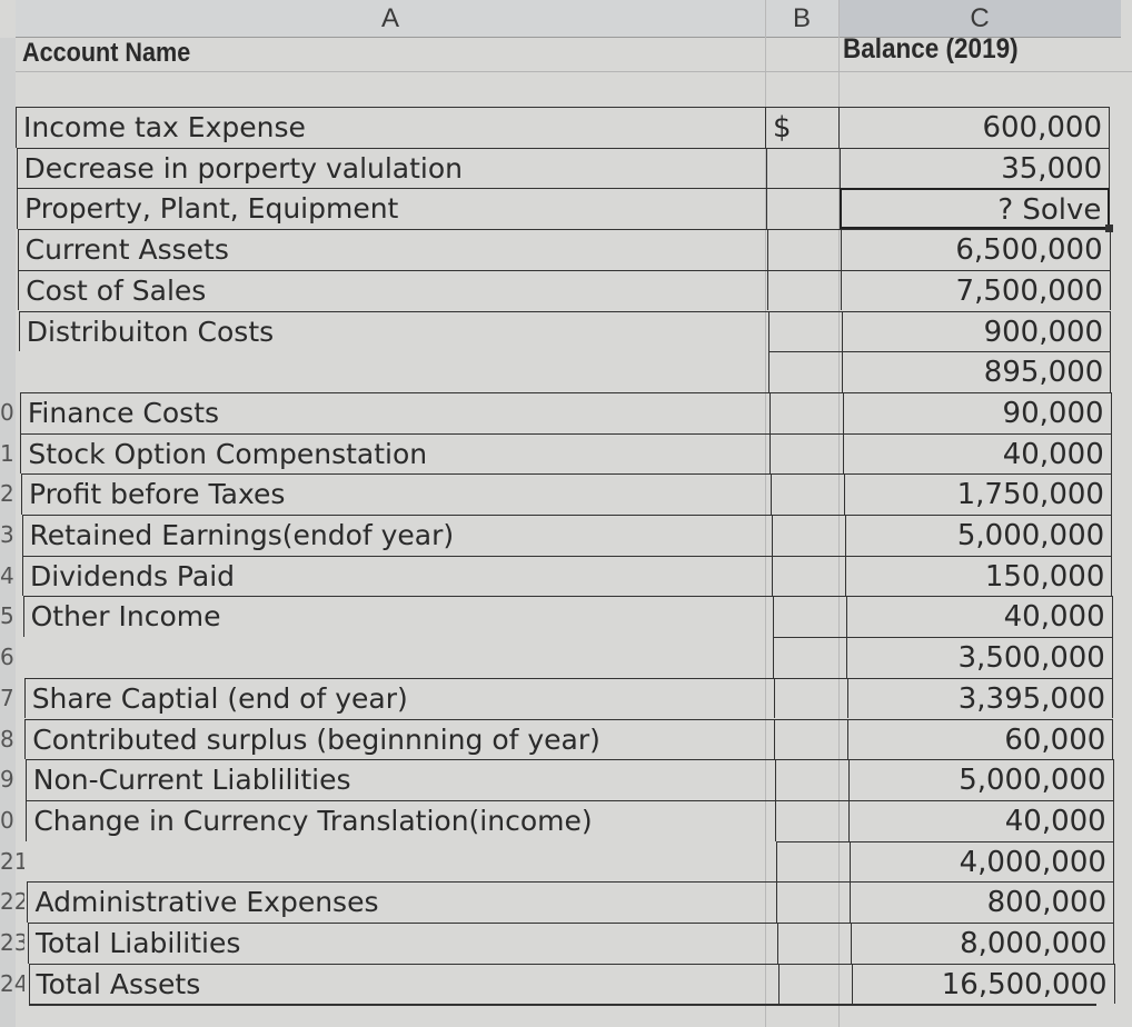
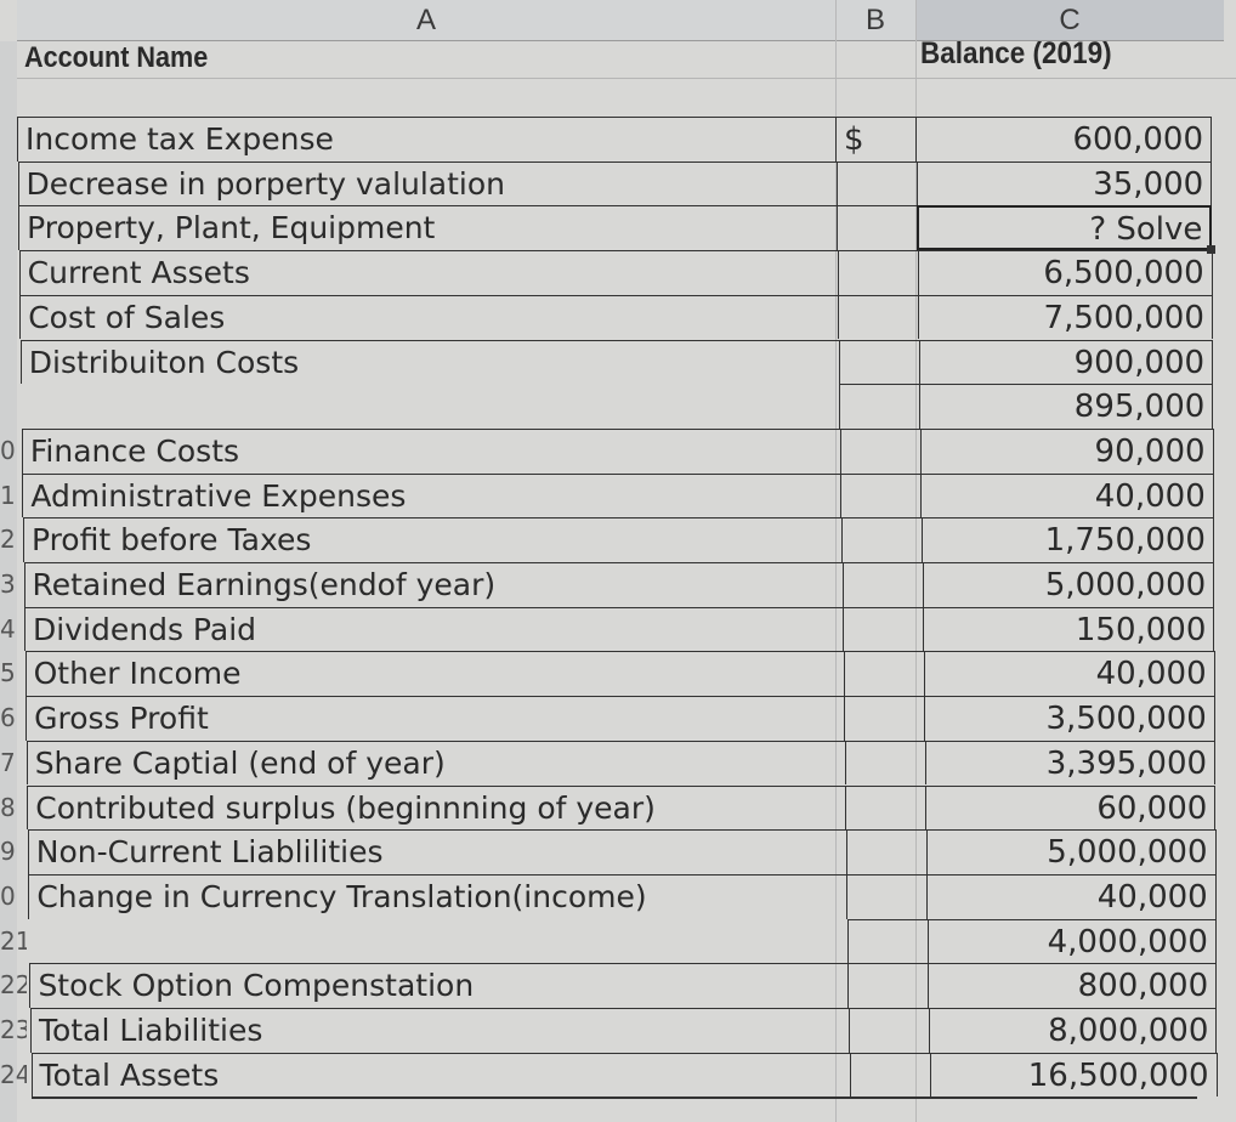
  A
  B
  C
  Account Name
  Balance (2019)
  Income tax Expense
  $
  600,000
  Decrease in porperty valulation
  35,000
  Property, Plant, Equipment
  ? Solve
  Current Assets
  6,500,000
  Cost of Sales
  7,500,000
  Distribuiton Costs
  900,000
  895,000
  0
  Finance Costs
  90,000
  1
- Stock Option Compenstation
+ Administrative Expenses
  40,000
  2
  Profit before Taxes
  1,750,000
  3
  Retained Earnings(endof year)
  5,000,000
  4
  Dividends Paid
  150,000
  5
  Other Income
  40,000
  6
+ Gross Profit
  3,500,000
  7
  Share Captial (end of year)
  3,395,000
  8
  Contributed surplus (beginnning of year)
  60,000
  9
  Non-Current Liablilities
  5,000,000
  0
  Change in Currency Translation(income)
  40,000
  21
  4,000,000
  22
- Administrative Expenses
+ Stock Option Compenstation
  800,000
  23
  Total Liabilities
  8,000,000
  24
  Total Assets
  16,500,000
